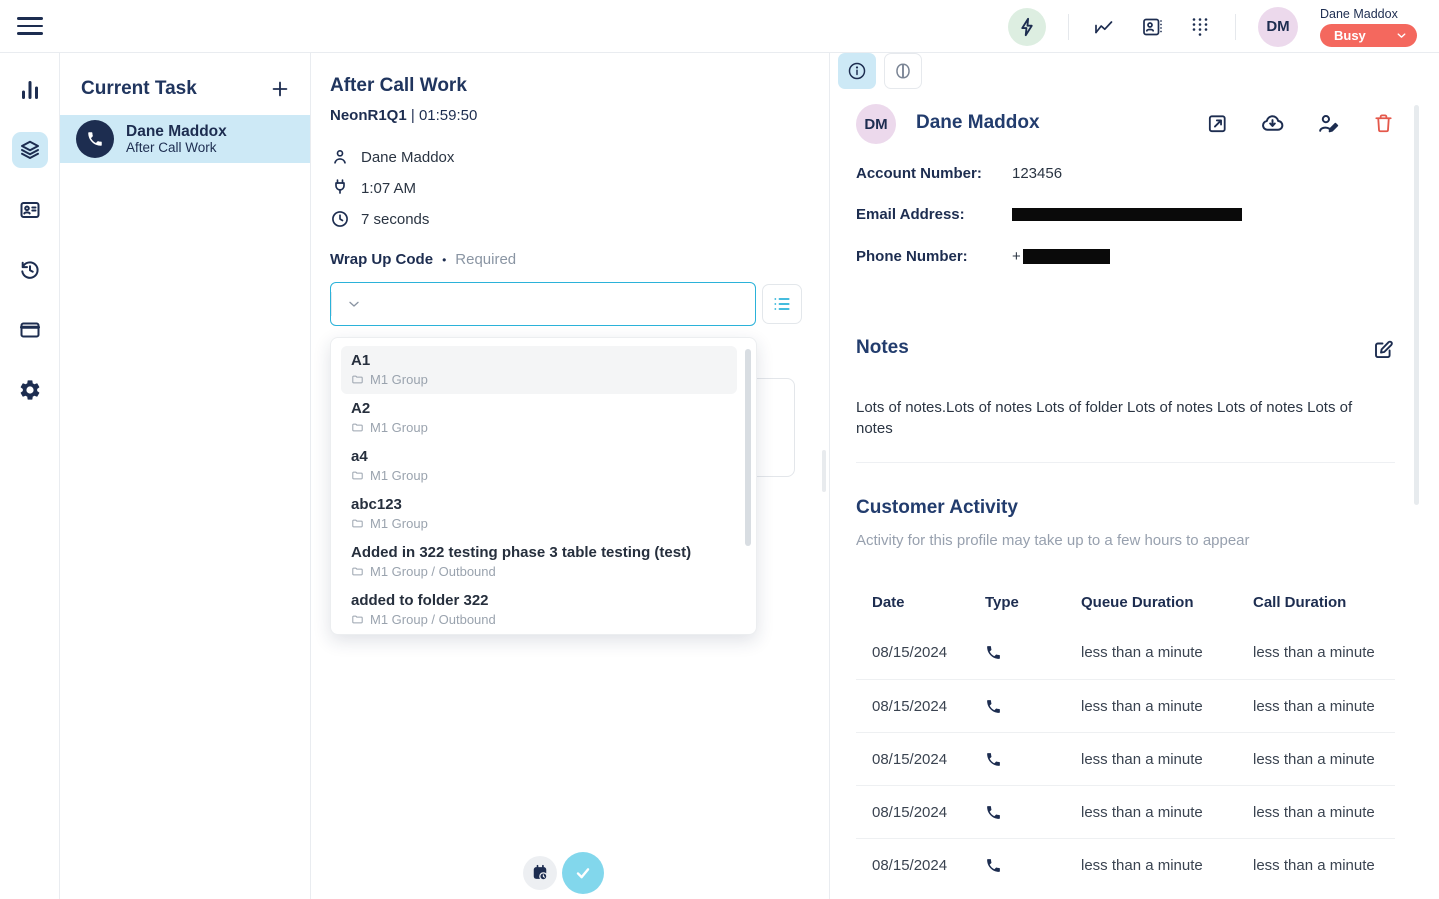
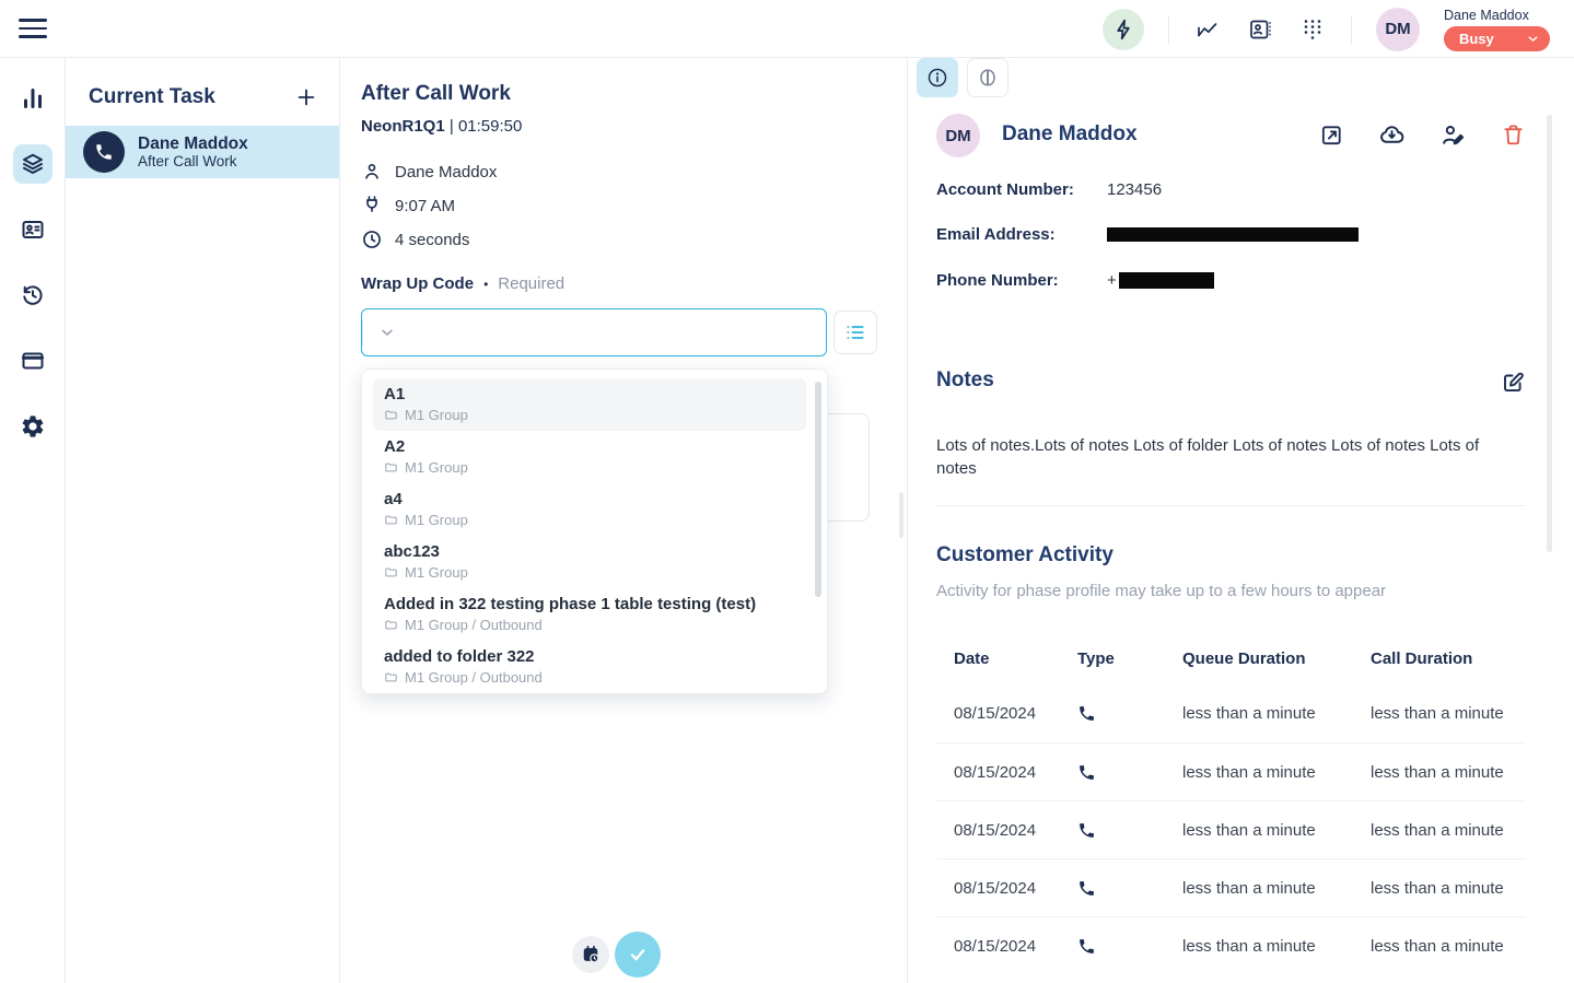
  DM
  Dane Maddox
  Busy
  Current Task
  Dane Maddox
  After Call Work
  After Call Work
  NeonR1Q1 | 01:59:50
  Dane Maddox
- 1:07 AM
+ 9:07 AM
- 7 seconds
+ 4 seconds
  Wrap Up Code
  •
  Required
  A1
  M1 Group
  A2
  M1 Group
  a4
  M1 Group
  abc123
  M1 Group
- Added in 322 testing phase 3 table testing (test)
+ Added in 322 testing phase 1 table testing (test)
  M1 Group / Outbound
  added to folder 322
  M1 Group / Outbound
  DM
  Dane Maddox
  Account Number:
  123456
  Email Address:
  Phone Number:
  +
  Notes
  Lots of notes.Lots of notes Lots of folder Lots of notes Lots of notes Lots of notes
  Customer Activity
- Activity for this profile may take up to a few hours to appear
+ Activity for phase profile may take up to a few hours to appear
  Date
  Type
  Queue Duration
  Call Duration
  08/15/2024
  less than a minute
  less than a minute
  08/15/2024
  less than a minute
  less than a minute
  08/15/2024
  less than a minute
  less than a minute
  08/15/2024
  less than a minute
  less than a minute
  08/15/2024
  less than a minute
  less than a minute
